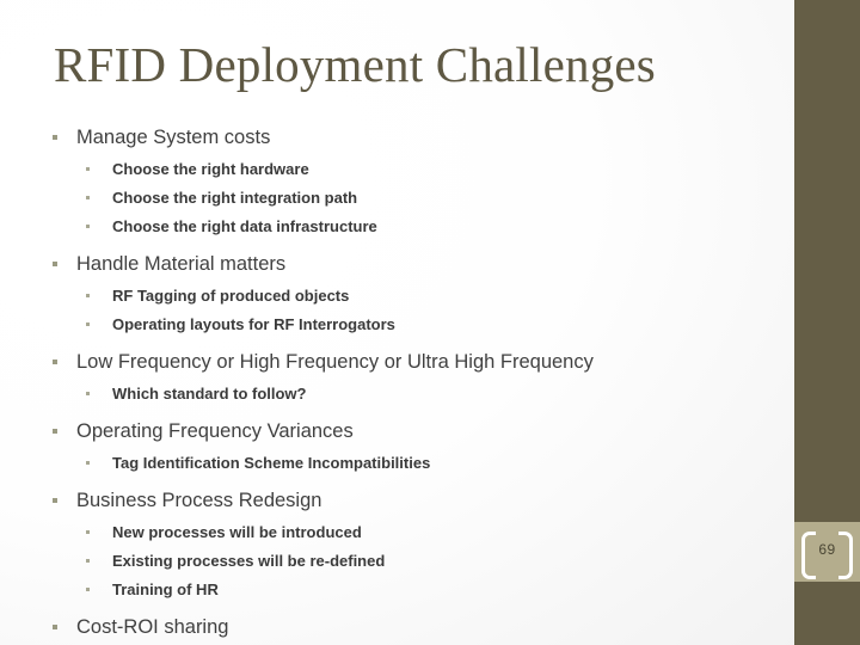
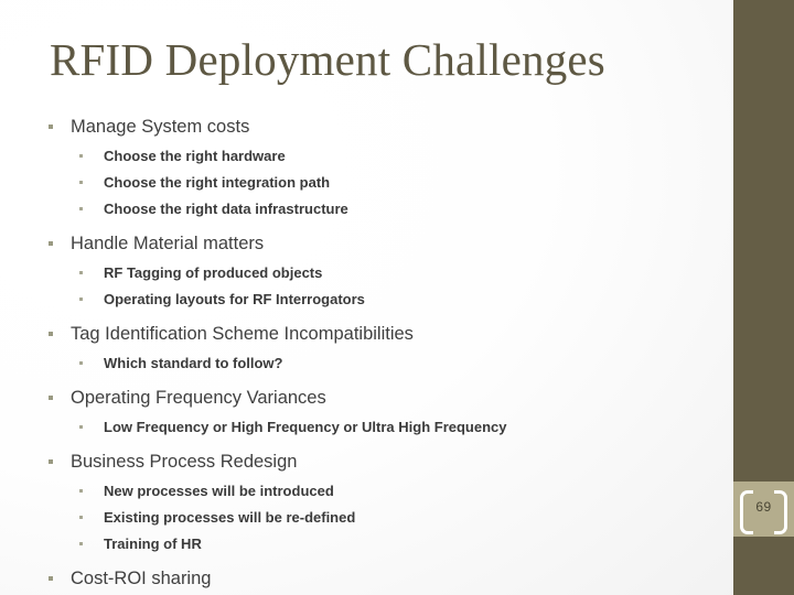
  RFID Deployment Challenges
  Manage System costs
  Choose the right hardware
  Choose the right integration path
  Choose the right data infrastructure
  Handle Material matters
  RF Tagging of produced objects
  Operating layouts for RF Interrogators
- Low Frequency or High Frequency or Ultra High Frequency
+ Tag Identification Scheme Incompatibilities
  Which standard to follow?
  Operating Frequency Variances
- Tag Identification Scheme Incompatibilities
+ Low Frequency or High Frequency or Ultra High Frequency
  Business Process Redesign
  New processes will be introduced
  Existing processes will be re-defined
  Training of HR
  Cost-ROI sharing
  69
